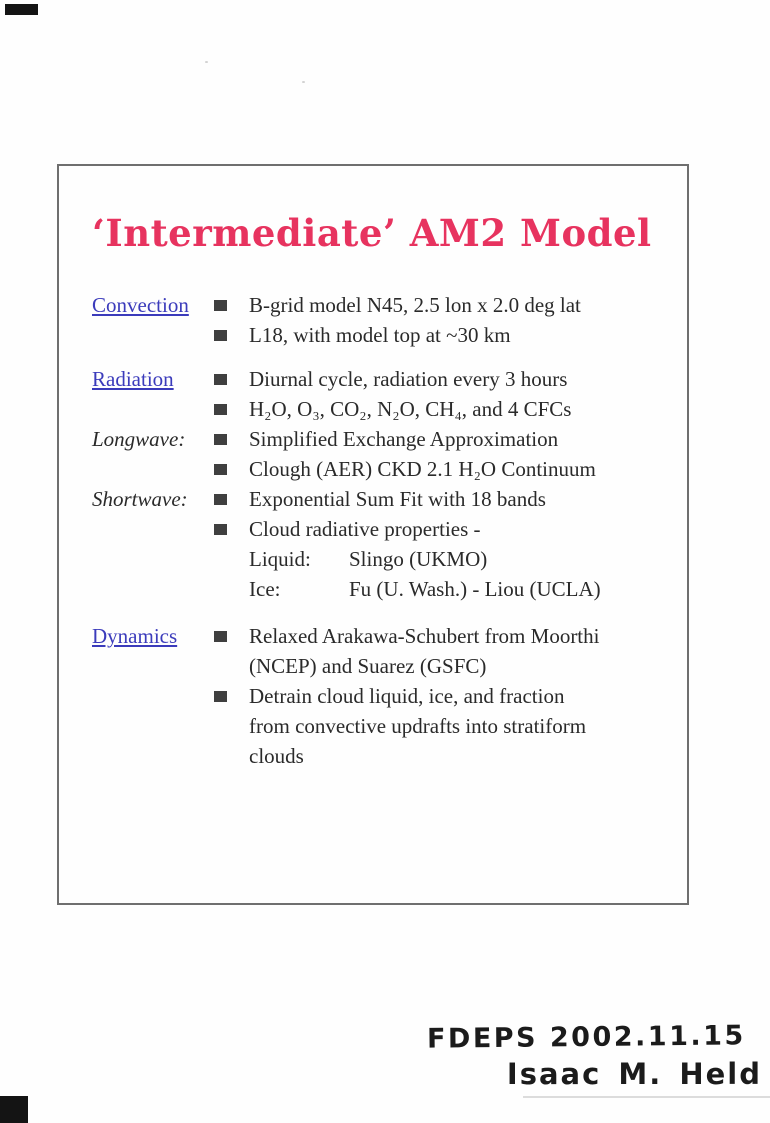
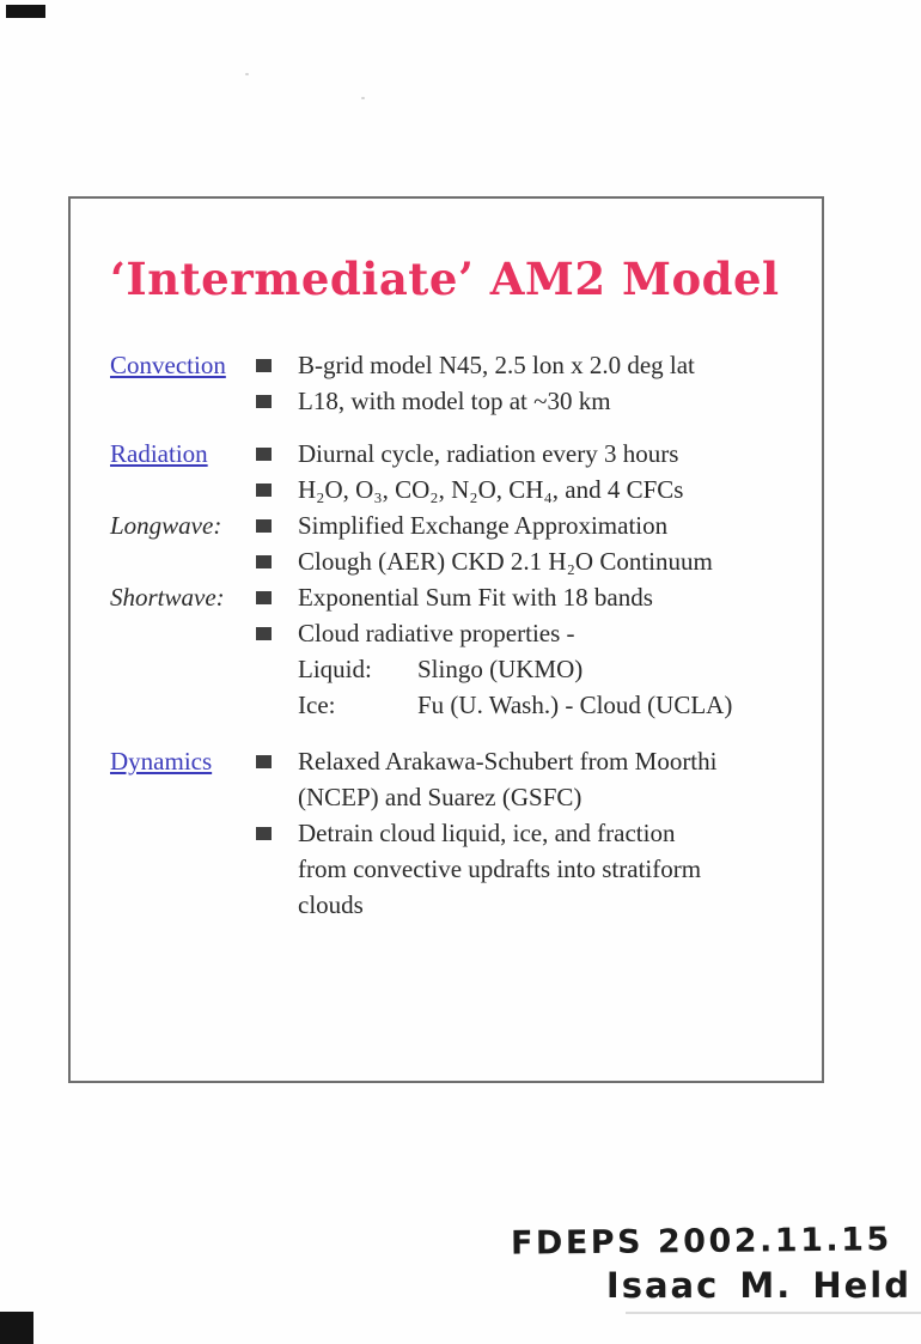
  ‘Intermediate’ AM2 Model
  Convection
  B-grid model N45, 2.5 lon x 2.0 deg lat
  L18, with model top at ~30 km
  Radiation
  Diurnal cycle, radiation every 3 hours
  H₂O, O₃, CO₂, N₂O, CH₄, and 4 CFCs
  Longwave:
  Simplified Exchange Approximation
  Clough (AER) CKD 2.1 H₂O Continuum
  Shortwave:
  Exponential Sum Fit with 18 bands
  Cloud radiative properties -
  Liquid: Slingo (UKMO)
- Ice: Fu (U. Wash.) - Liou (UCLA)
+ Ice: Fu (U. Wash.) - Cloud (UCLA)
  Dynamics
  Relaxed Arakawa-Schubert from Moorthi
  (NCEP) and Suarez (GSFC)
  Detrain cloud liquid, ice, and fraction
  from convective updrafts into stratiform
  clouds
  FDEPS 2002.11.15
  Isaac M. Held
